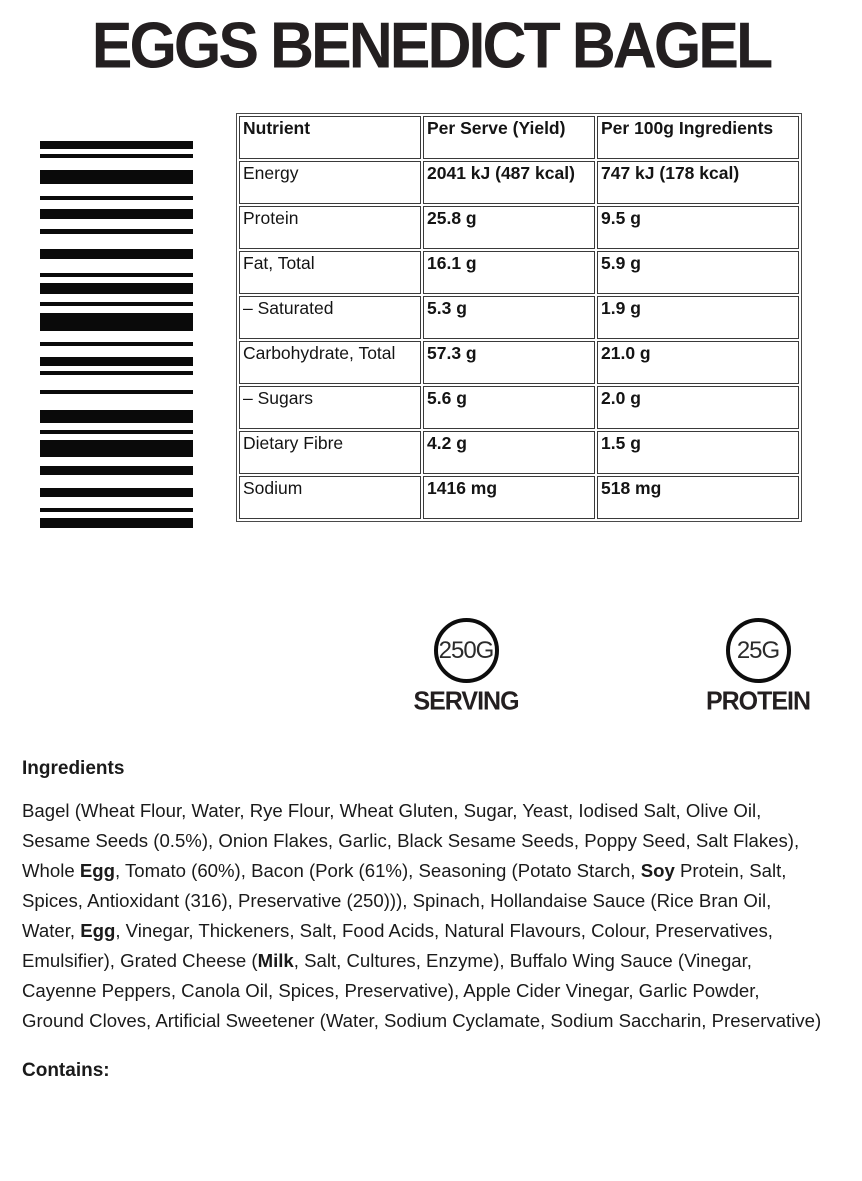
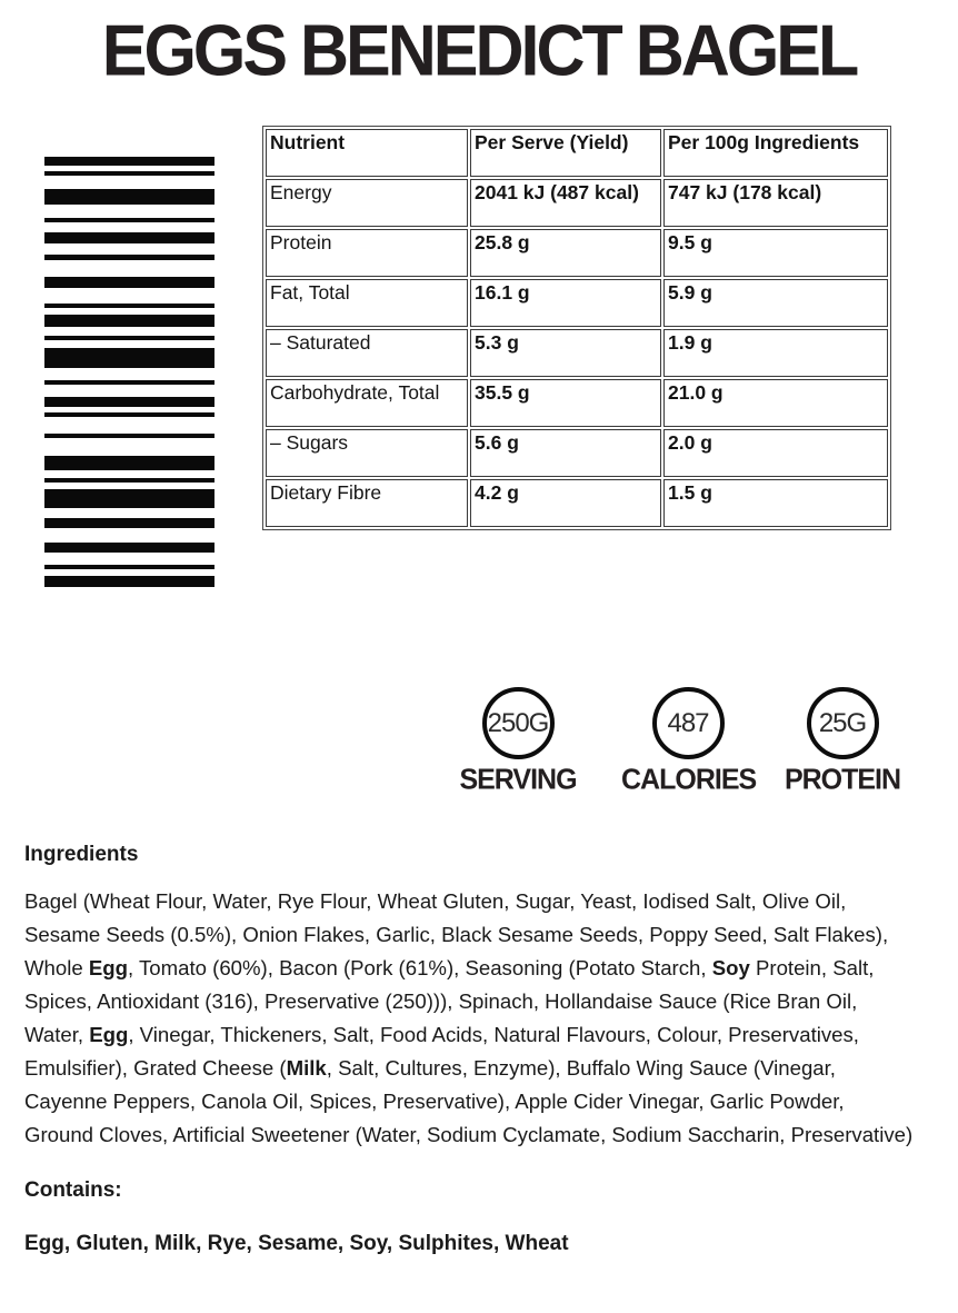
  EGGS BENEDICT BAGEL
  Nutrient	Per Serve (Yield)	Per 100g Ingredients
  Energy	2041 kJ (487 kcal)	747 kJ (178 kcal)
  Protein	25.8 g	9.5 g
  Fat, Total	16.1 g	5.9 g
  – Saturated	5.3 g	1.9 g
- Carbohydrate, Total	57.3 g	21.0 g
+ Carbohydrate, Total	35.5 g	21.0 g
  – Sugars	5.6 g	2.0 g
  Dietary Fibre	4.2 g	1.5 g
- Sodium	1416 mg	518 mg
  250G
  SERVING
+ 487
+ CALORIES
  25G
  PROTEIN
  Ingredients
  Bagel (Wheat Flour, Water, Rye Flour, Wheat Gluten, Sugar, Yeast, Iodised Salt, Olive Oil, Sesame Seeds (0.5%), Onion Flakes, Garlic, Black Sesame Seeds, Poppy Seed, Salt Flakes), Whole Egg, Tomato (60%), Bacon (Pork (61%), Seasoning (Potato Starch, Soy Protein, Salt, Spices, Antioxidant (316), Preservative (250))), Spinach, Hollandaise Sauce (Rice Bran Oil, Water, Egg, Vinegar, Thickeners, Salt, Food Acids, Natural Flavours, Colour, Preservatives, Emulsifier), Grated Cheese (Milk, Salt, Cultures, Enzyme), Buffalo Wing Sauce (Vinegar, Cayenne Peppers, Canola Oil, Spices, Preservative), Apple Cider Vinegar, Garlic Powder, Ground Cloves, Artificial Sweetener (Water, Sodium Cyclamate, Sodium Saccharin, Preservative)
  Contains:
+ Egg, Gluten, Milk, Rye, Sesame, Soy, Sulphites, Wheat
